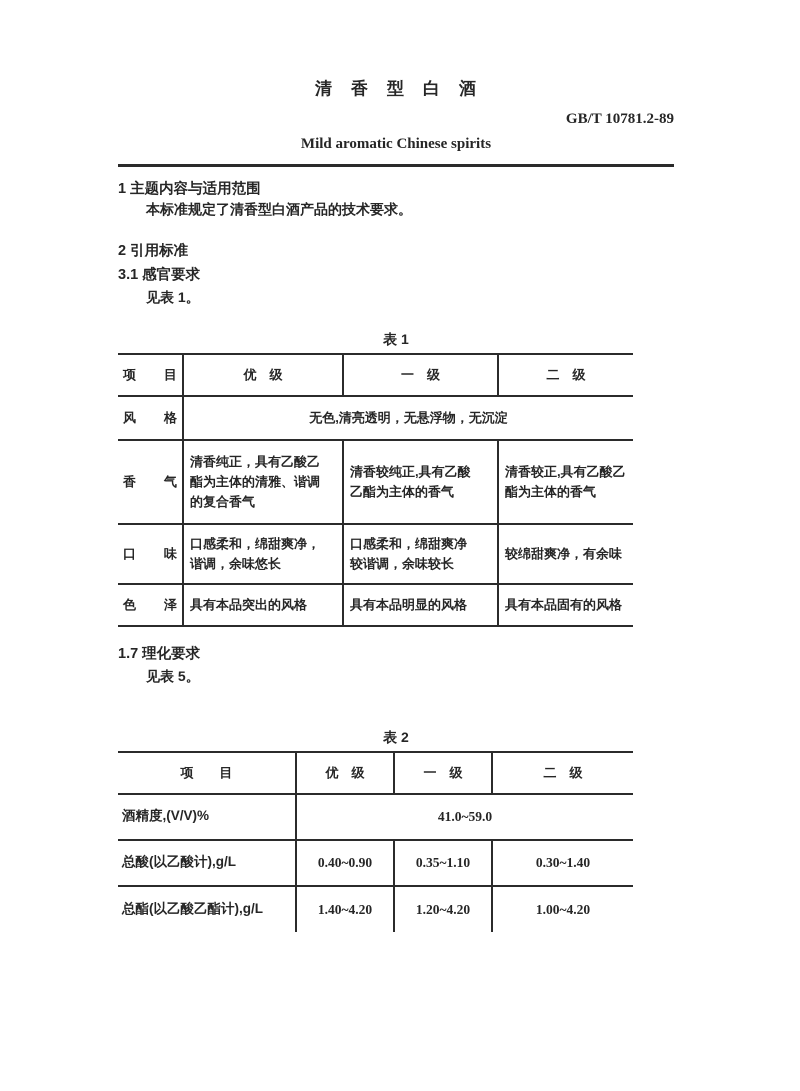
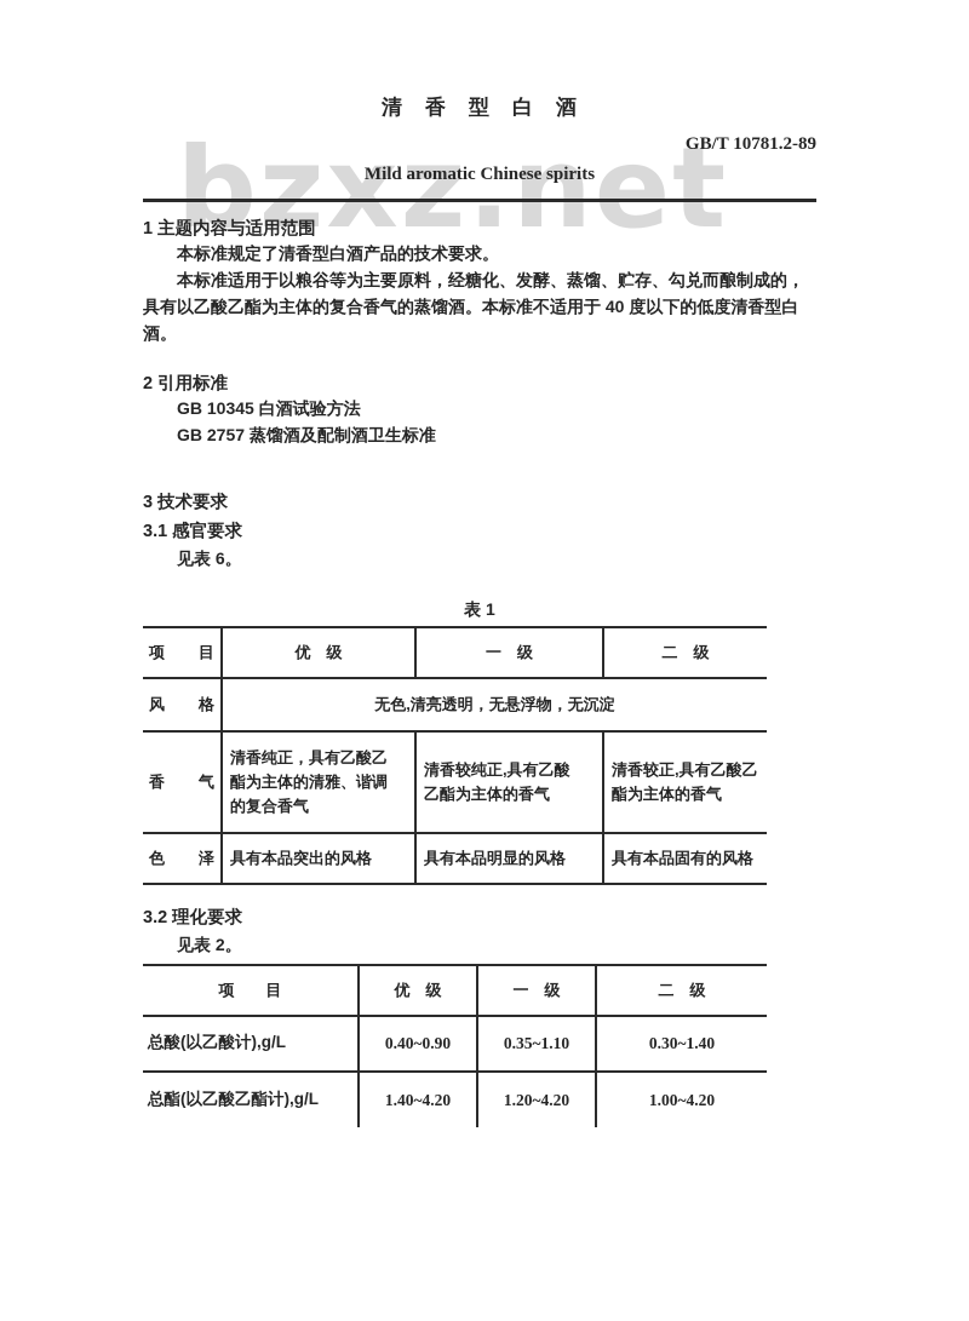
+ bzxz.net
  清 香 型 白 酒
  GB/T 10781.2-89
  Mild aromatic Chinese spirits
  1 主题内容与适用范围
  本标准规定了清香型白酒产品的技术要求。
+ 本标准适用于以粮谷等为主要原料，经糖化、发酵、蒸馏、贮存、勾兑而酿制成的，具有以乙酸乙酯为主体的复合香气的蒸馏酒。本标准不适用于 40 度以下的低度清香型白酒。
  2 引用标准
+ GB 10345 白酒试验方法
+ GB 2757 蒸馏酒及配制酒卫生标准
+ 3 技术要求
  3.1 感官要求
- 见表 1。
+ 见表 6。
  表 1
  项 目	优 级	一 级	二 级
  风 格	无色,清亮透明，无悬浮物，无沉淀
  香 气	清香纯正，具有乙酸乙 酯为主体的清雅、谐调 的复合香气	清香较纯正,具有乙酸 乙酯为主体的香气	清香较正,具有乙酸乙 酯为主体的香气
- 口 味	口感柔和，绵甜爽净， 谐调，余味悠长	口感柔和，绵甜爽净 较谐调，余味较长	较绵甜爽净，有余味
  色 泽	具有本品突出的风格	具有本品明显的风格	具有本品固有的风格
- 1.7 理化要求
+ 3.2 理化要求
- 见表 5。
+ 见表 2。
- 表 2
  项 目	优 级	一 级	二 级
- 酒精度,(V/V)%	41.0~59.0
  总酸(以乙酸计),g/L	0.40~0.90	0.35~1.10	0.30~1.40
  总酯(以乙酸乙酯计),g/L	1.40~4.20	1.20~4.20	1.00~4.20
